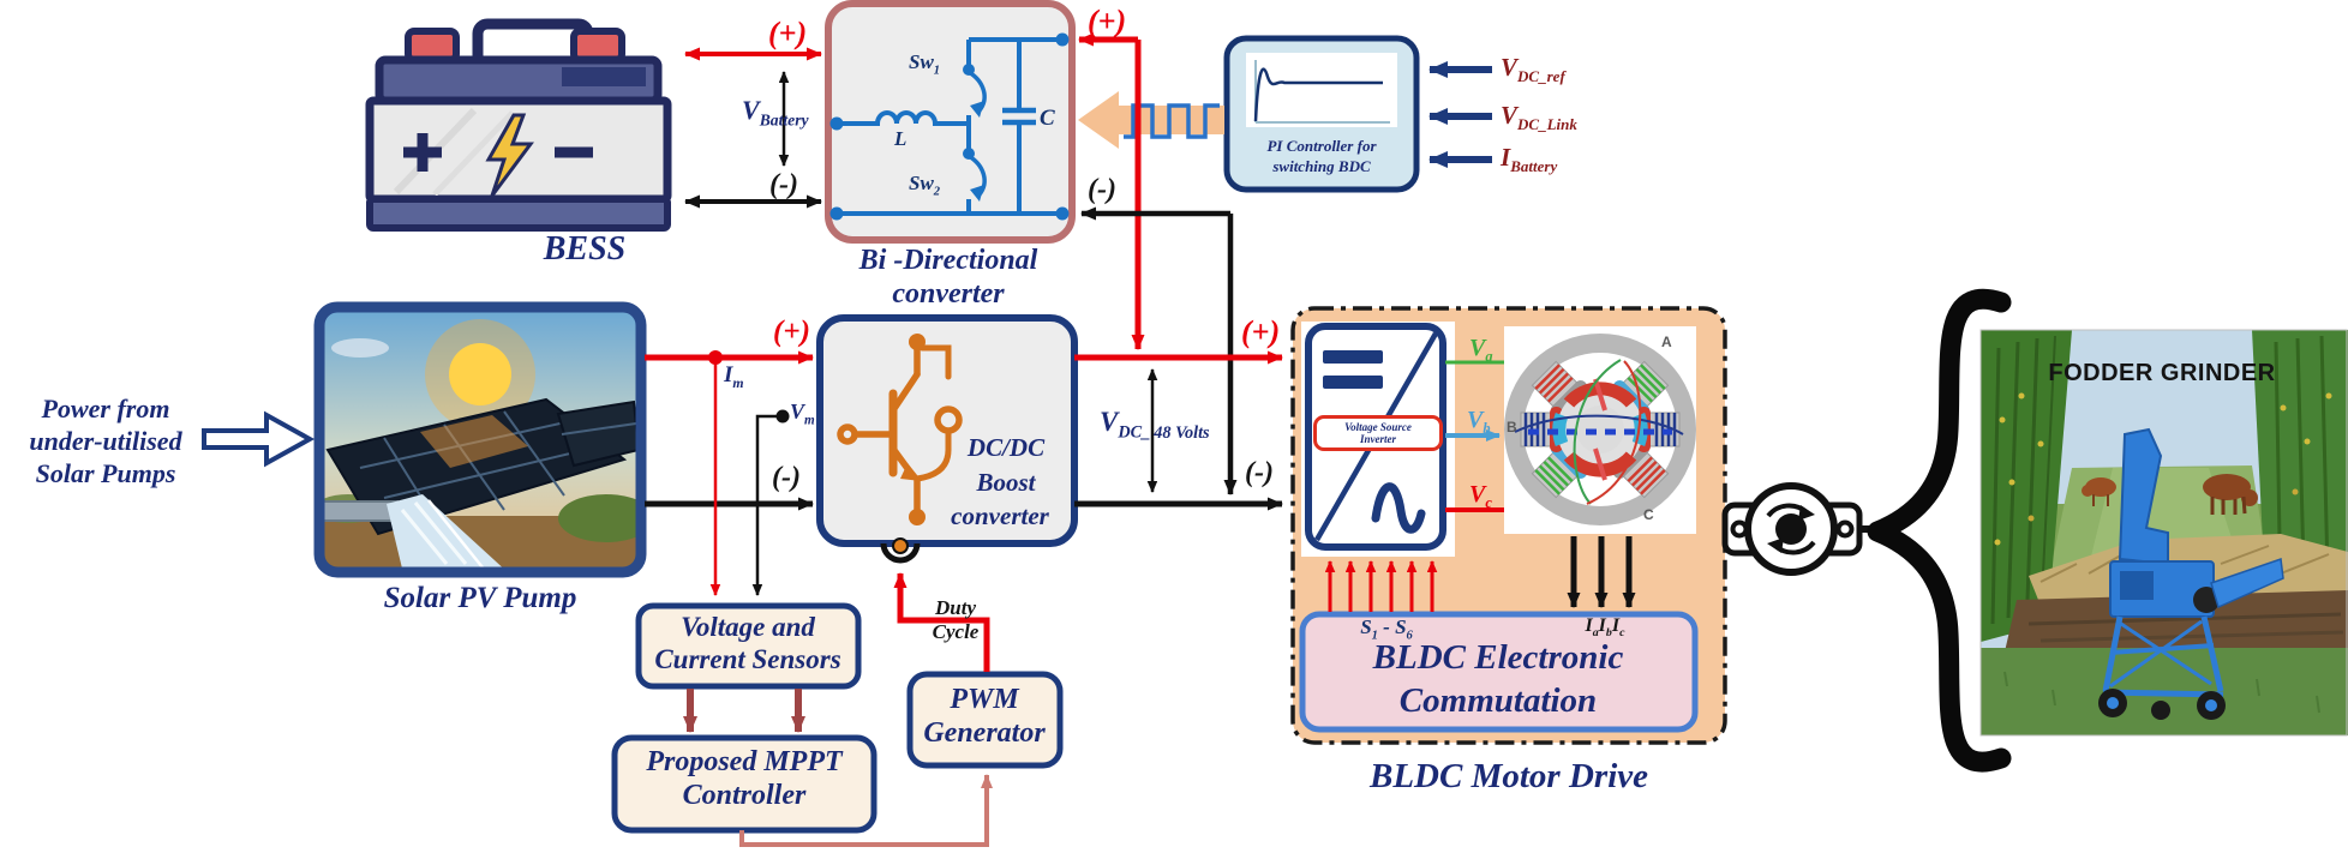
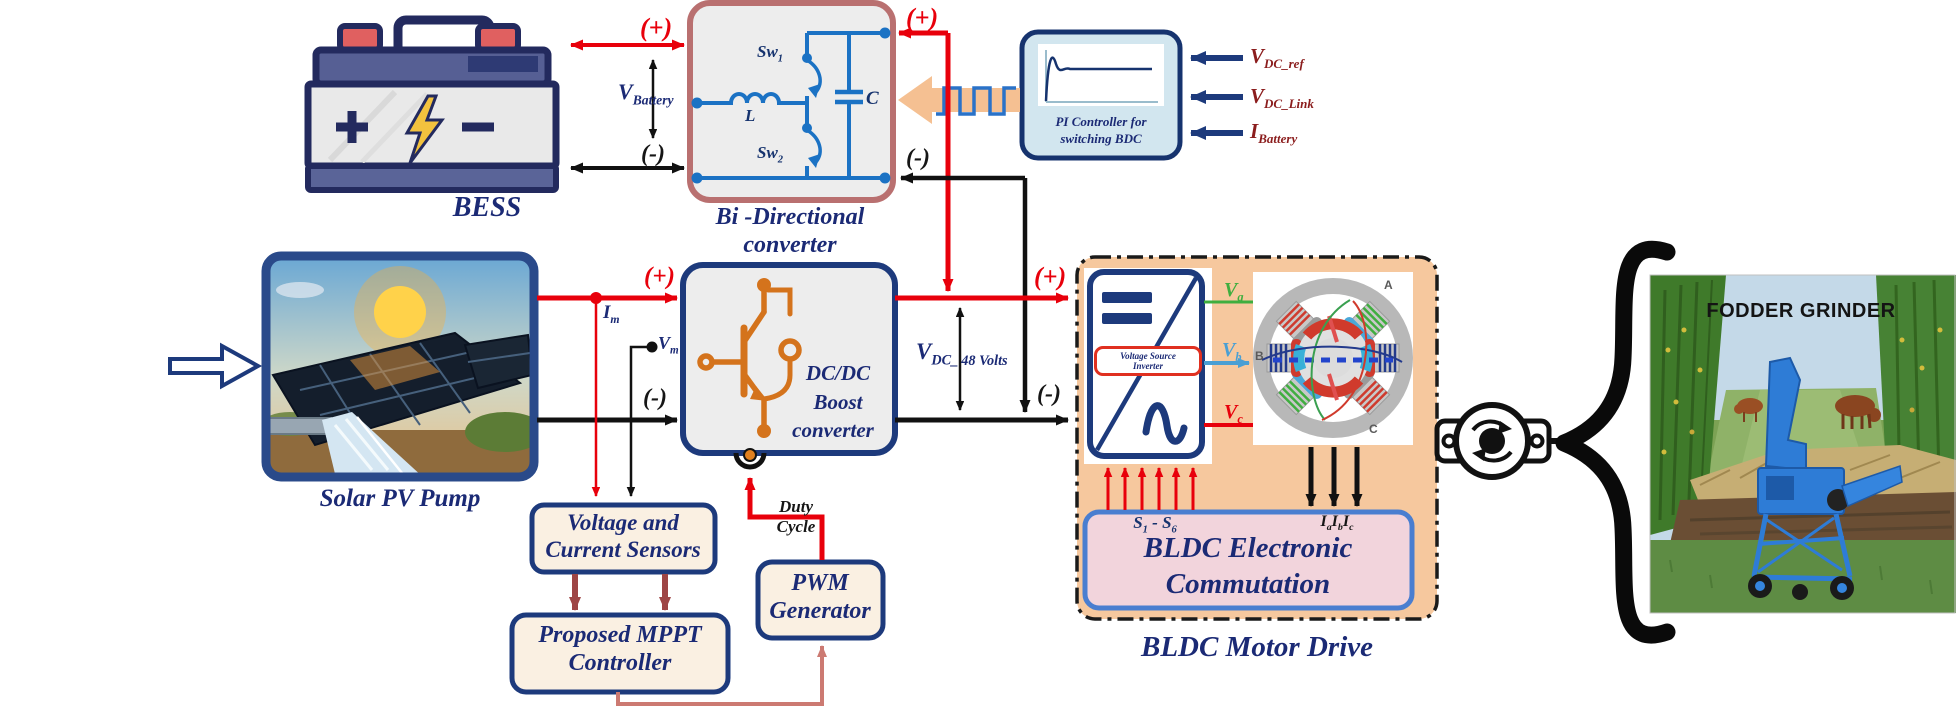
- Power from
- under-utilised
- Solar Pumps
  BESS
  (+)
  VBattery
  (-)
  Bi -Directional
  converter
  Sw1
  L
  Sw2
  C
  (+)
  (-)
  PI Controller for
  switching BDC
  VDC_ref
  VDC_Link
  IBattery
  Solar PV Pump
  (+)
  Im
  Vm
  (-)
  DC/DC
  Boost
  converter
  (+)
  VDC_ 48 Volts
  (-)
  Duty
  Cycle
  Voltage and
  Current Sensors
  Proposed MPPT
  Controller
  PWM
  Generator
  Voltage Source
  Inverter
  Va
  Vb
  Vc
  A
  B
  C
  S1 - S6
  IaIbIc
  BLDC Electronic
  Commutation
  BLDC Motor Drive
  FODDER GRINDER
